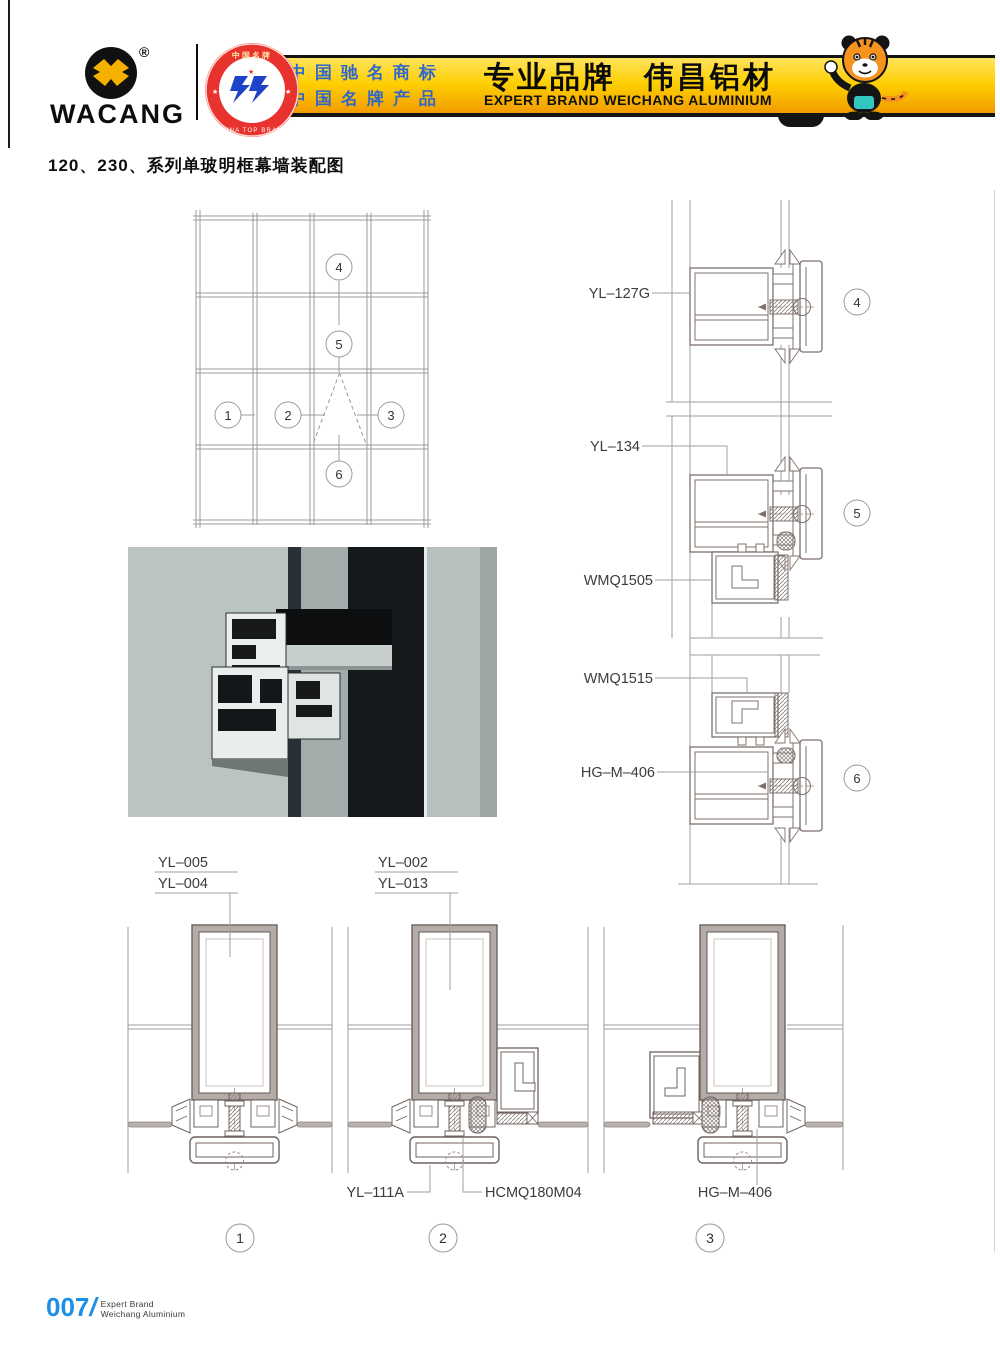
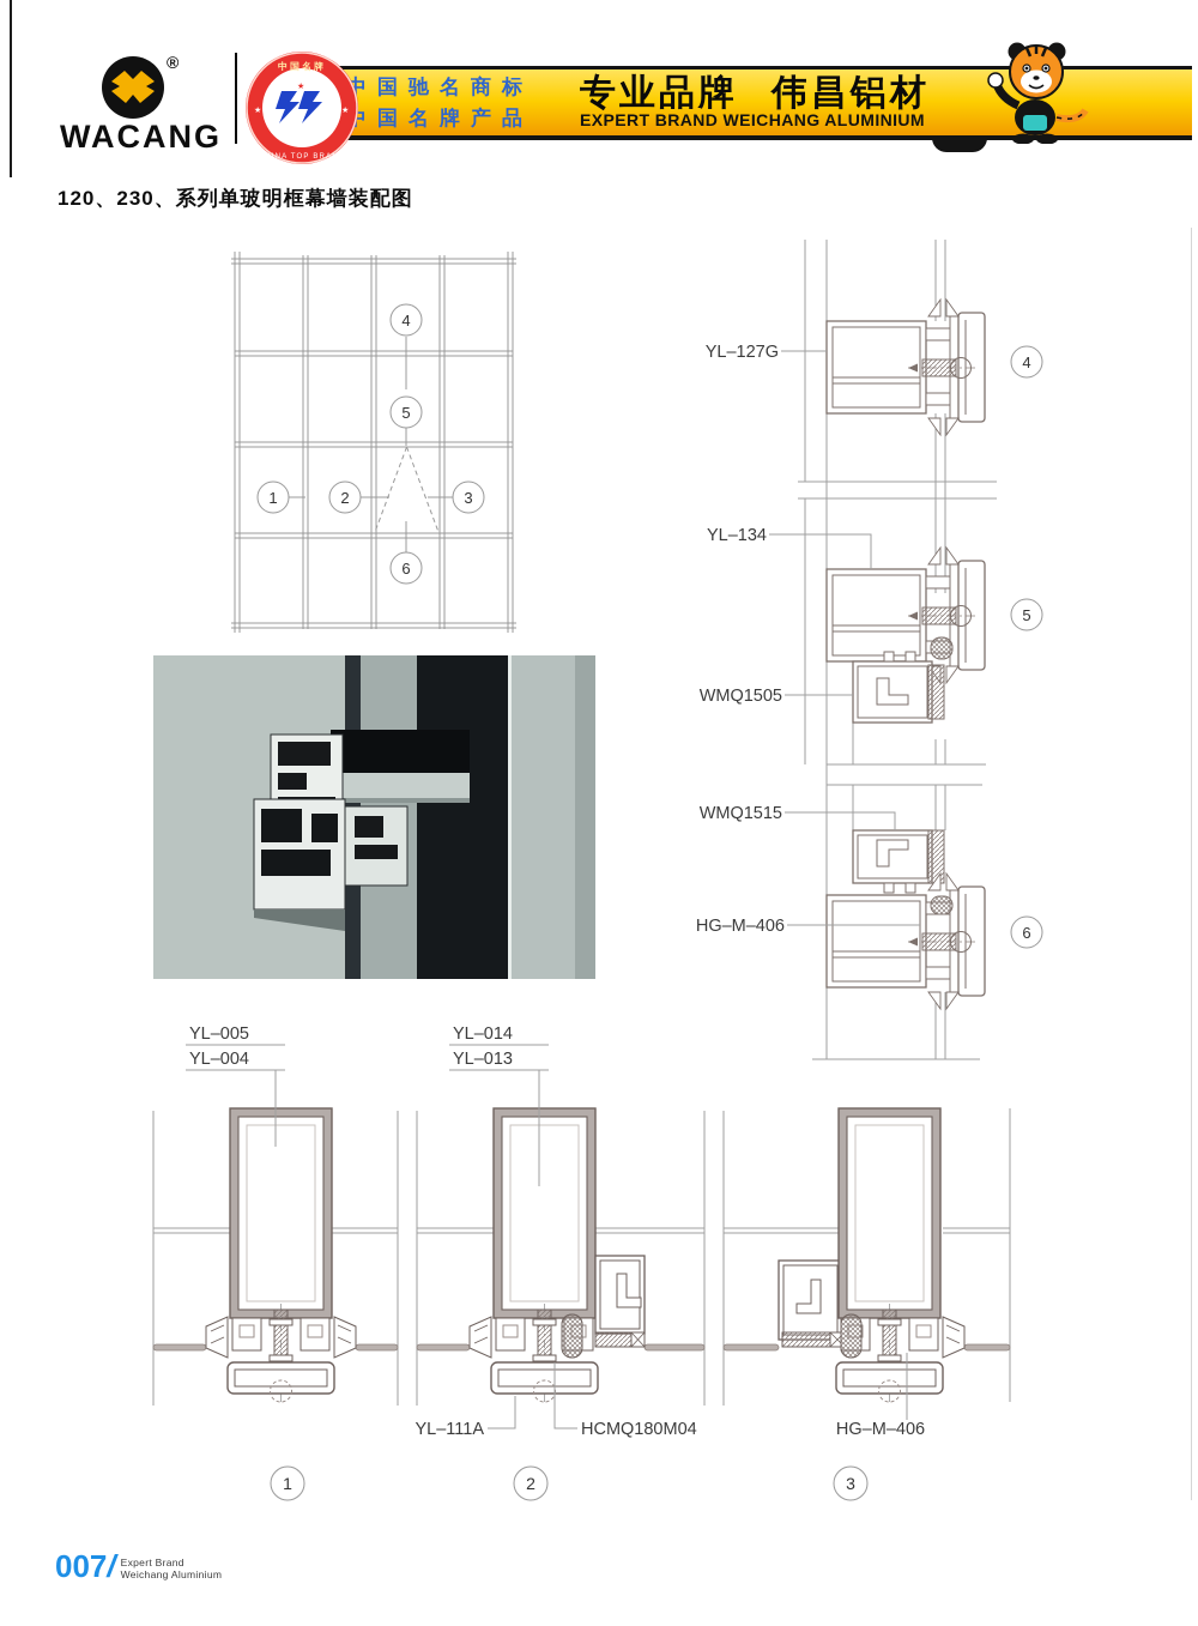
  ®
  WACANG
  中国驰名商标
  中国名牌产品
  专业品牌 伟昌铝材
  EXPERT BRAND WEICHANG ALUMINIUM
  中国名牌
  120、230、系列单玻明框幕墙装配图
  4
  5
  6
  1
  2
  3
  YL–127G
  YL–134
  WMQ1505
  WMQ1515
  HG–M–406
  4
  5
  6
  YL–005
  YL–004
- YL–002
+ YL–014
  YL–013
  YL–111A
  HCMQ180M04
  HG–M–406
  1
  2
  3
  007/ Expert Brand
  Weichang Aluminium
